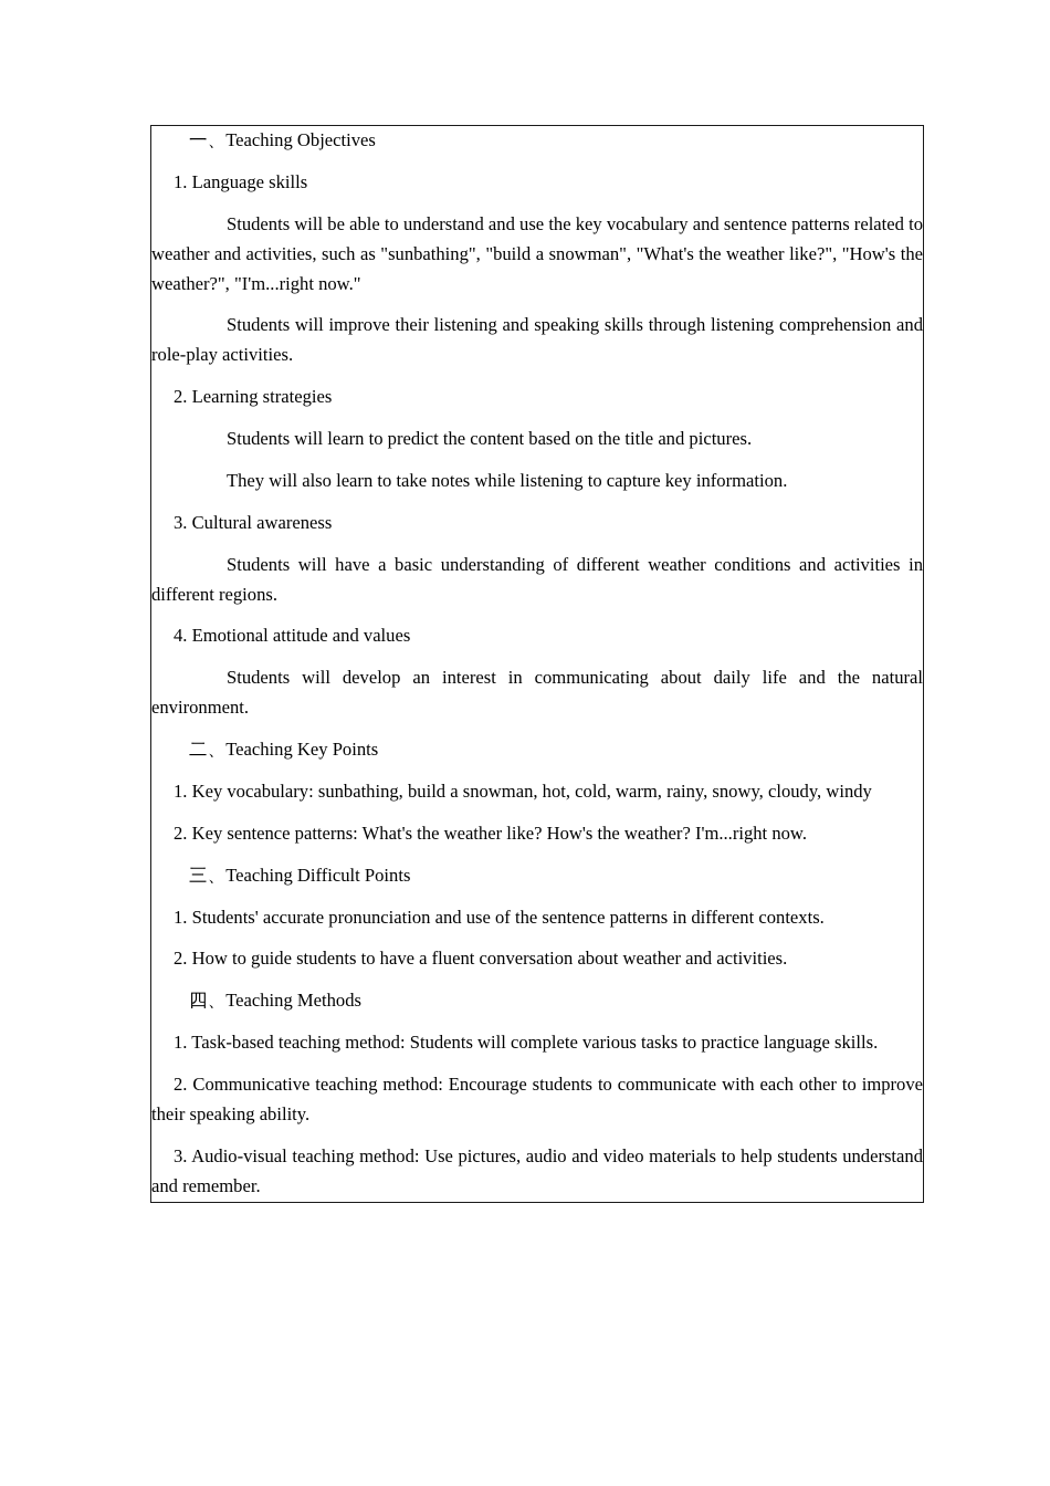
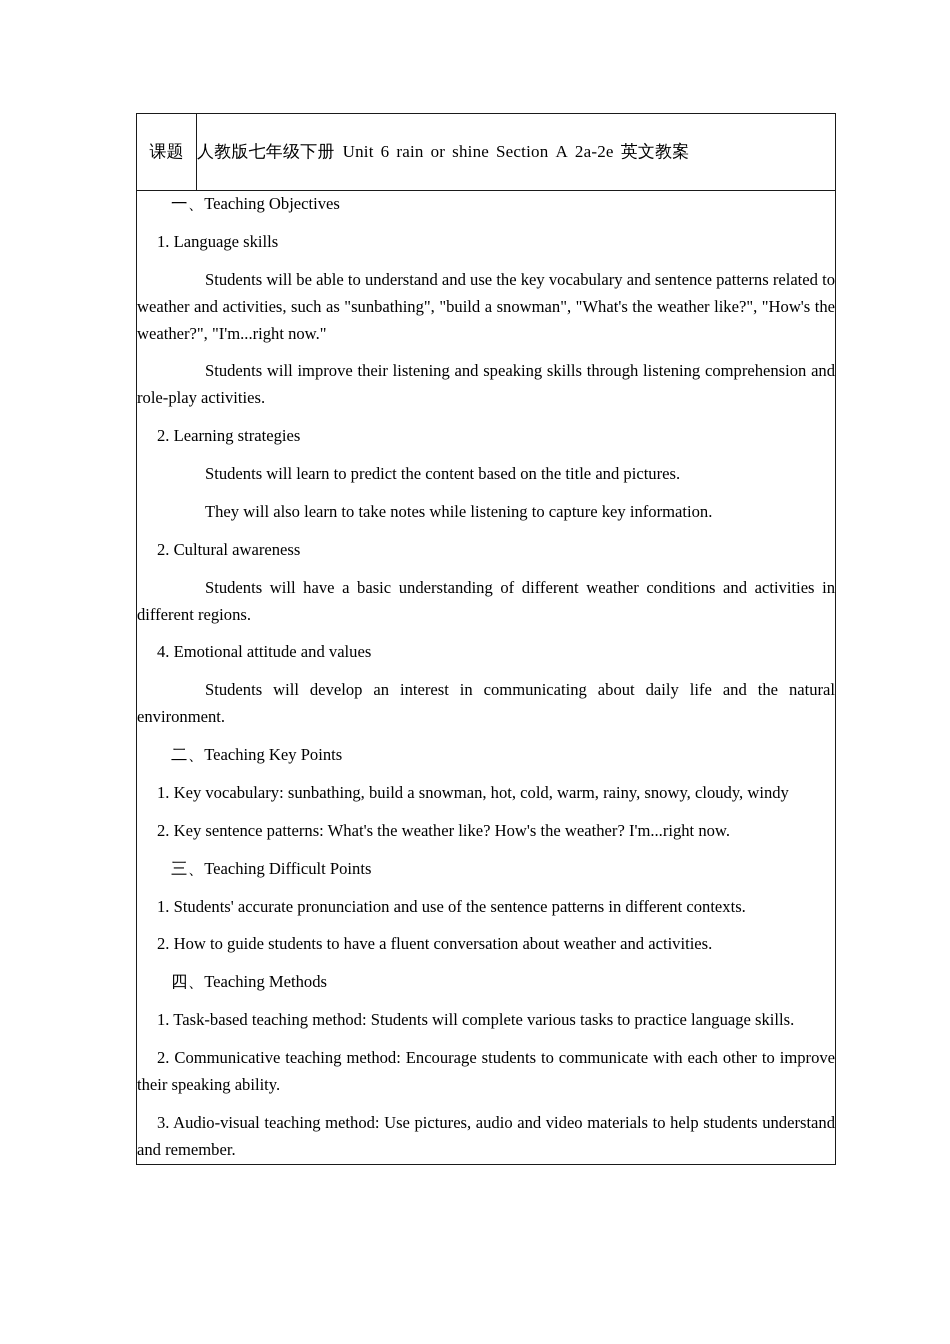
+ 课题	人教版七年级下册 Unit 6 rain or shine Section A 2a-2e 英文教案
- 一、Teaching Objectives1. Language skillsStudents will be able to understand and use the key vocabulary and sentence patterns related to weather and activities, such as "sunbathing", "build a snowman", "What's the weather like?", "How's the weather?", "I'm...right now."Students will improve their listening and speaking skills through listening comprehension and role-play activities.2. Learning strategiesStudents will learn to predict the content based on the title and pictures.They will also learn to take notes while listening to capture key information.3. Cultural awarenessStudents will have a basic understanding of different weather conditions and activities in different regions.4. Emotional attitude and valuesStudents will develop an interest in communicating about daily life and the natural environment.二、Teaching Key Points1. Key vocabulary: sunbathing, build a snowman, hot, cold, warm, rainy, snowy, cloudy, windy2. Key sentence patterns: What's the weather like? How's the weather? I'm...right now.三、Teaching Difficult Points1. Students' accurate pronunciation and use of the sentence patterns in different contexts.2. How to guide students to have a fluent conversation about weather and activities.四、Teaching Methods1. Task-based teaching method: Students will complete various tasks to practice language skills.2. Communicative teaching method: Encourage students to communicate with each other to improve their speaking ability.3. Audio-visual teaching method: Use pictures, audio and video materials to help students understand and remember.
+ 一、Teaching Objectives1. Language skillsStudents will be able to understand and use the key vocabulary and sentence patterns related to weather and activities, such as "sunbathing", "build a snowman", "What's the weather like?", "How's the weather?", "I'm...right now."Students will improve their listening and speaking skills through listening comprehension and role-play activities.2. Learning strategiesStudents will learn to predict the content based on the title and pictures.They will also learn to take notes while listening to capture key information.2. Cultural awarenessStudents will have a basic understanding of different weather conditions and activities in different regions.4. Emotional attitude and valuesStudents will develop an interest in communicating about daily life and the natural environment.二、Teaching Key Points1. Key vocabulary: sunbathing, build a snowman, hot, cold, warm, rainy, snowy, cloudy, windy2. Key sentence patterns: What's the weather like? How's the weather? I'm...right now.三、Teaching Difficult Points1. Students' accurate pronunciation and use of the sentence patterns in different contexts.2. How to guide students to have a fluent conversation about weather and activities.四、Teaching Methods1. Task-based teaching method: Students will complete various tasks to practice language skills.2. Communicative teaching method: Encourage students to communicate with each other to improve their speaking ability.3. Audio-visual teaching method: Use pictures, audio and video materials to help students understand and remember.
